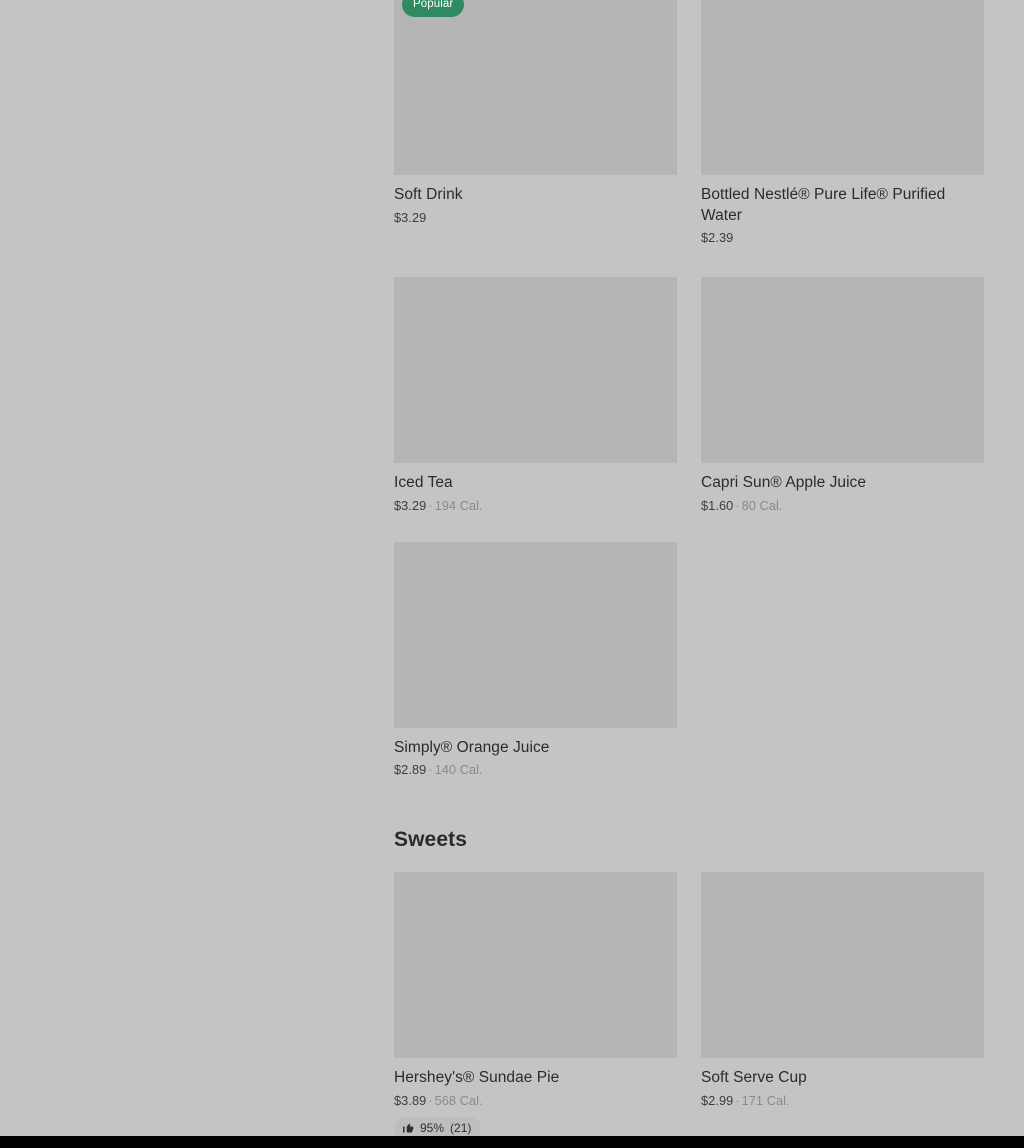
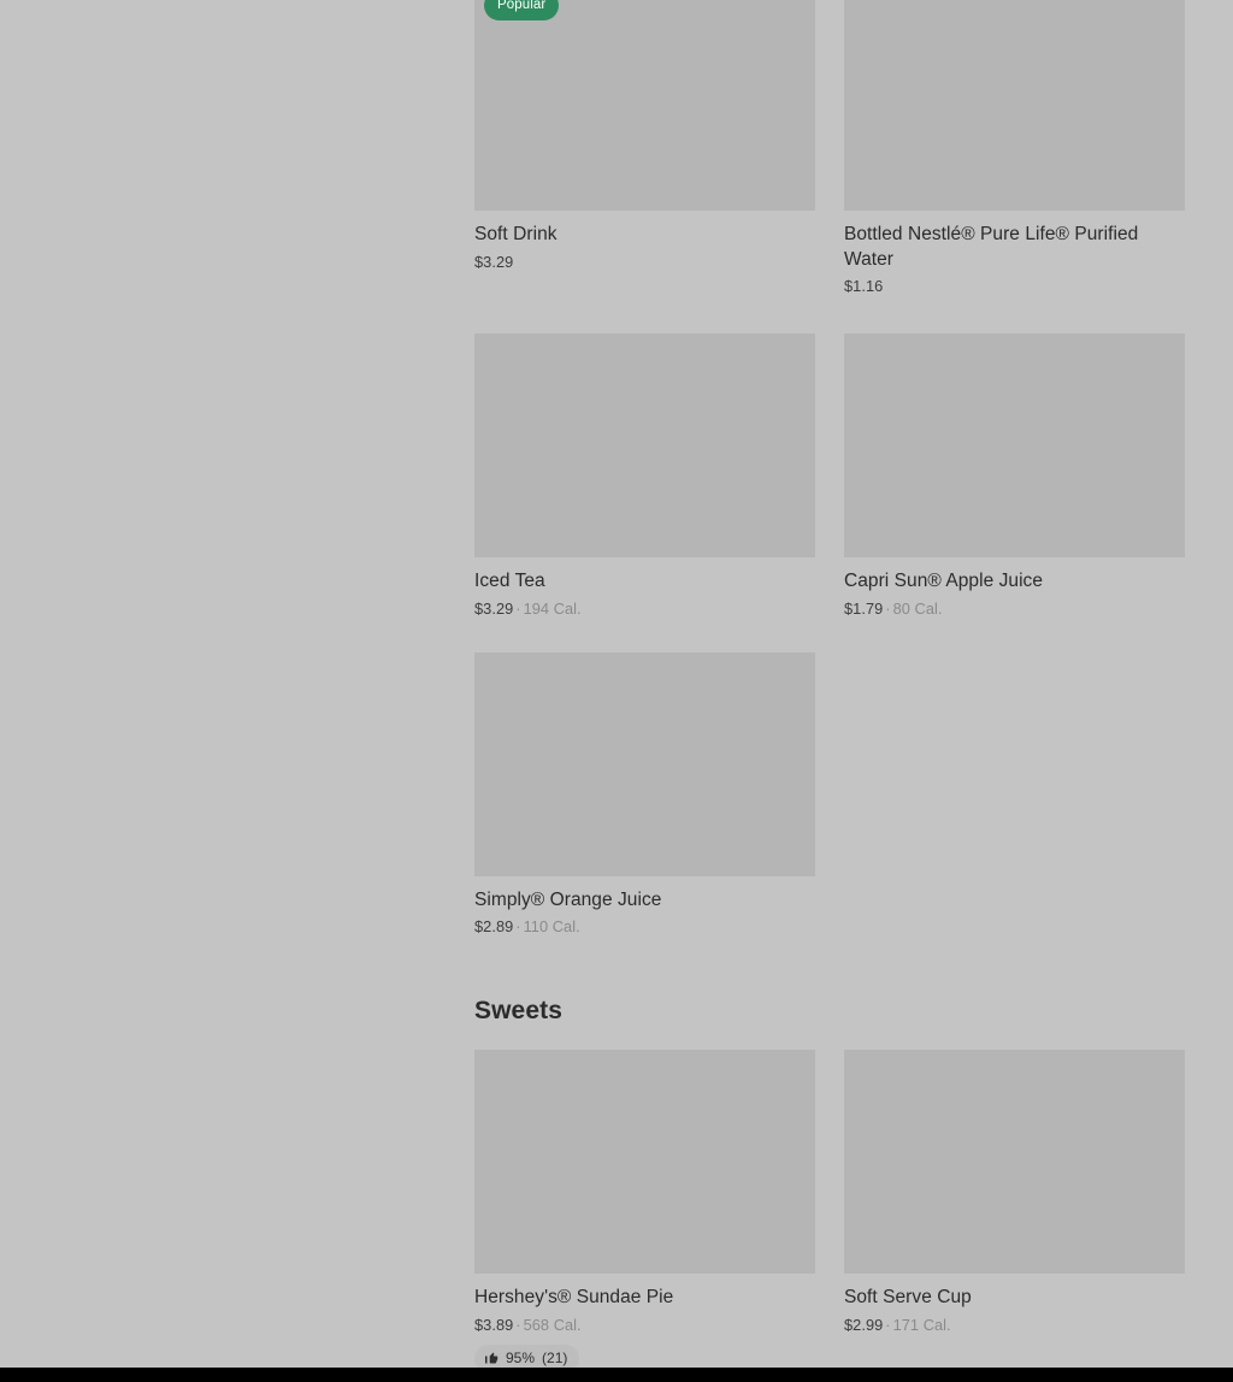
  Popular
  Soft Drink
  $3.29
  Bottled Nestlé® Pure Life® Purified Water
- $2.39
+ $1.16
  Iced Tea
  $3.29 · 194 Cal.
  Capri Sun® Apple Juice
- $1.60 · 80 Cal.
+ $1.79 · 80 Cal.
  Simply® Orange Juice
- $2.89 · 140 Cal.
+ $2.89 · 110 Cal.
  Sweets
  Hershey's® Sundae Pie
  $3.89 · 568 Cal.
  95%
  (21)
  Soft Serve Cup
  $2.99 · 171 Cal.
